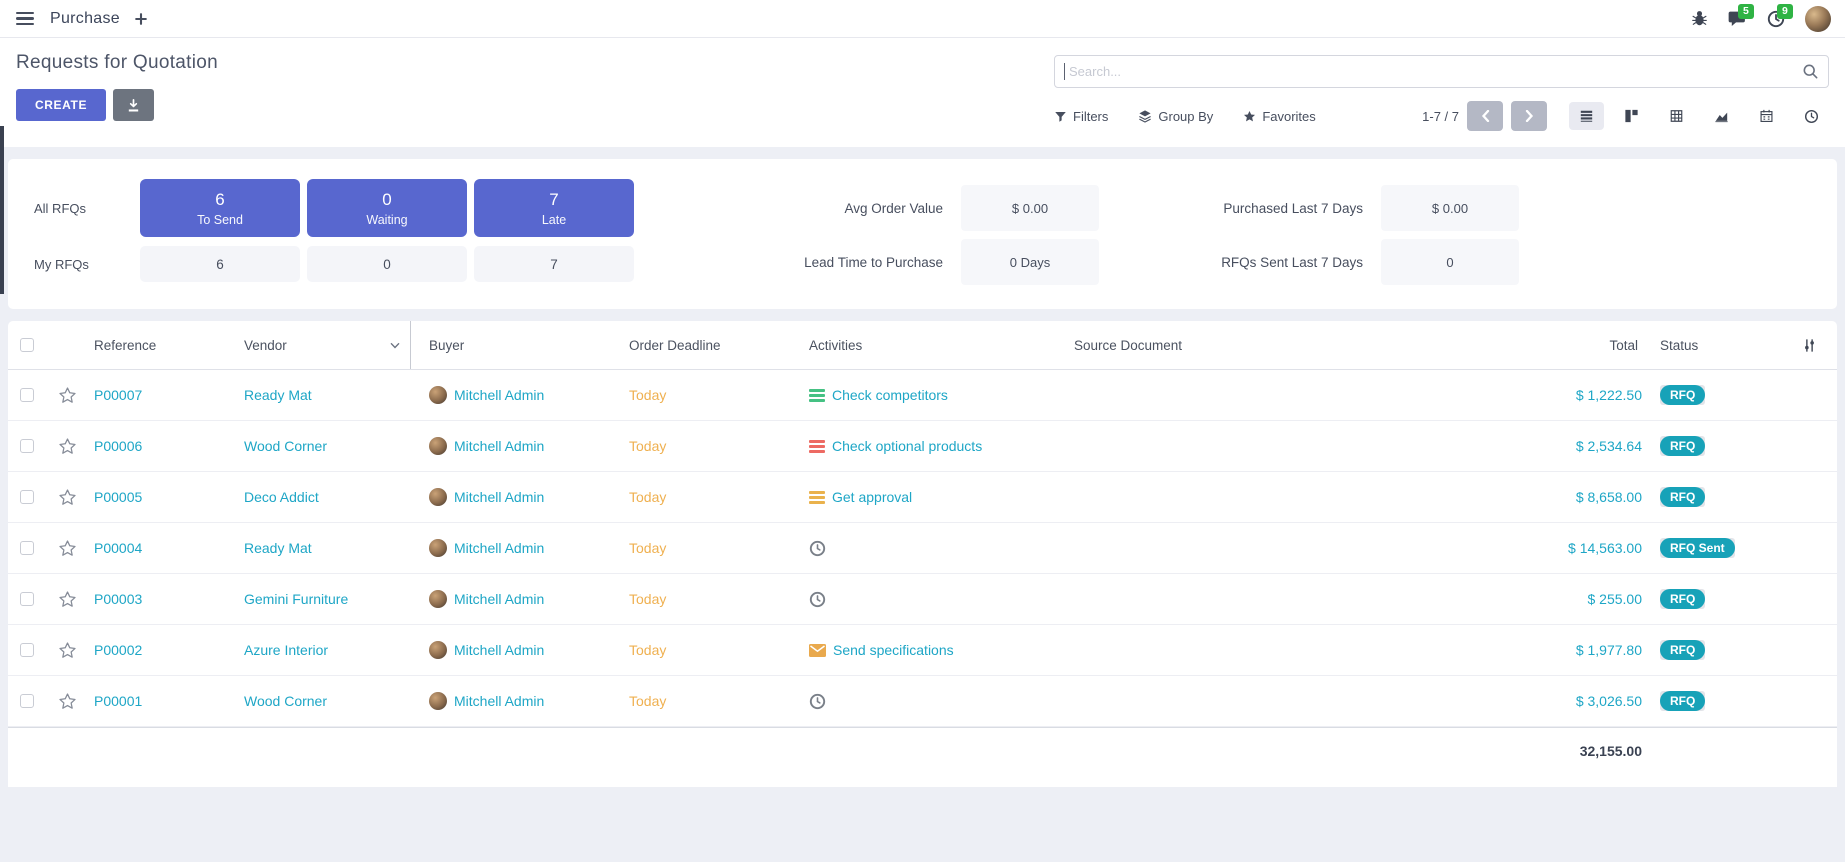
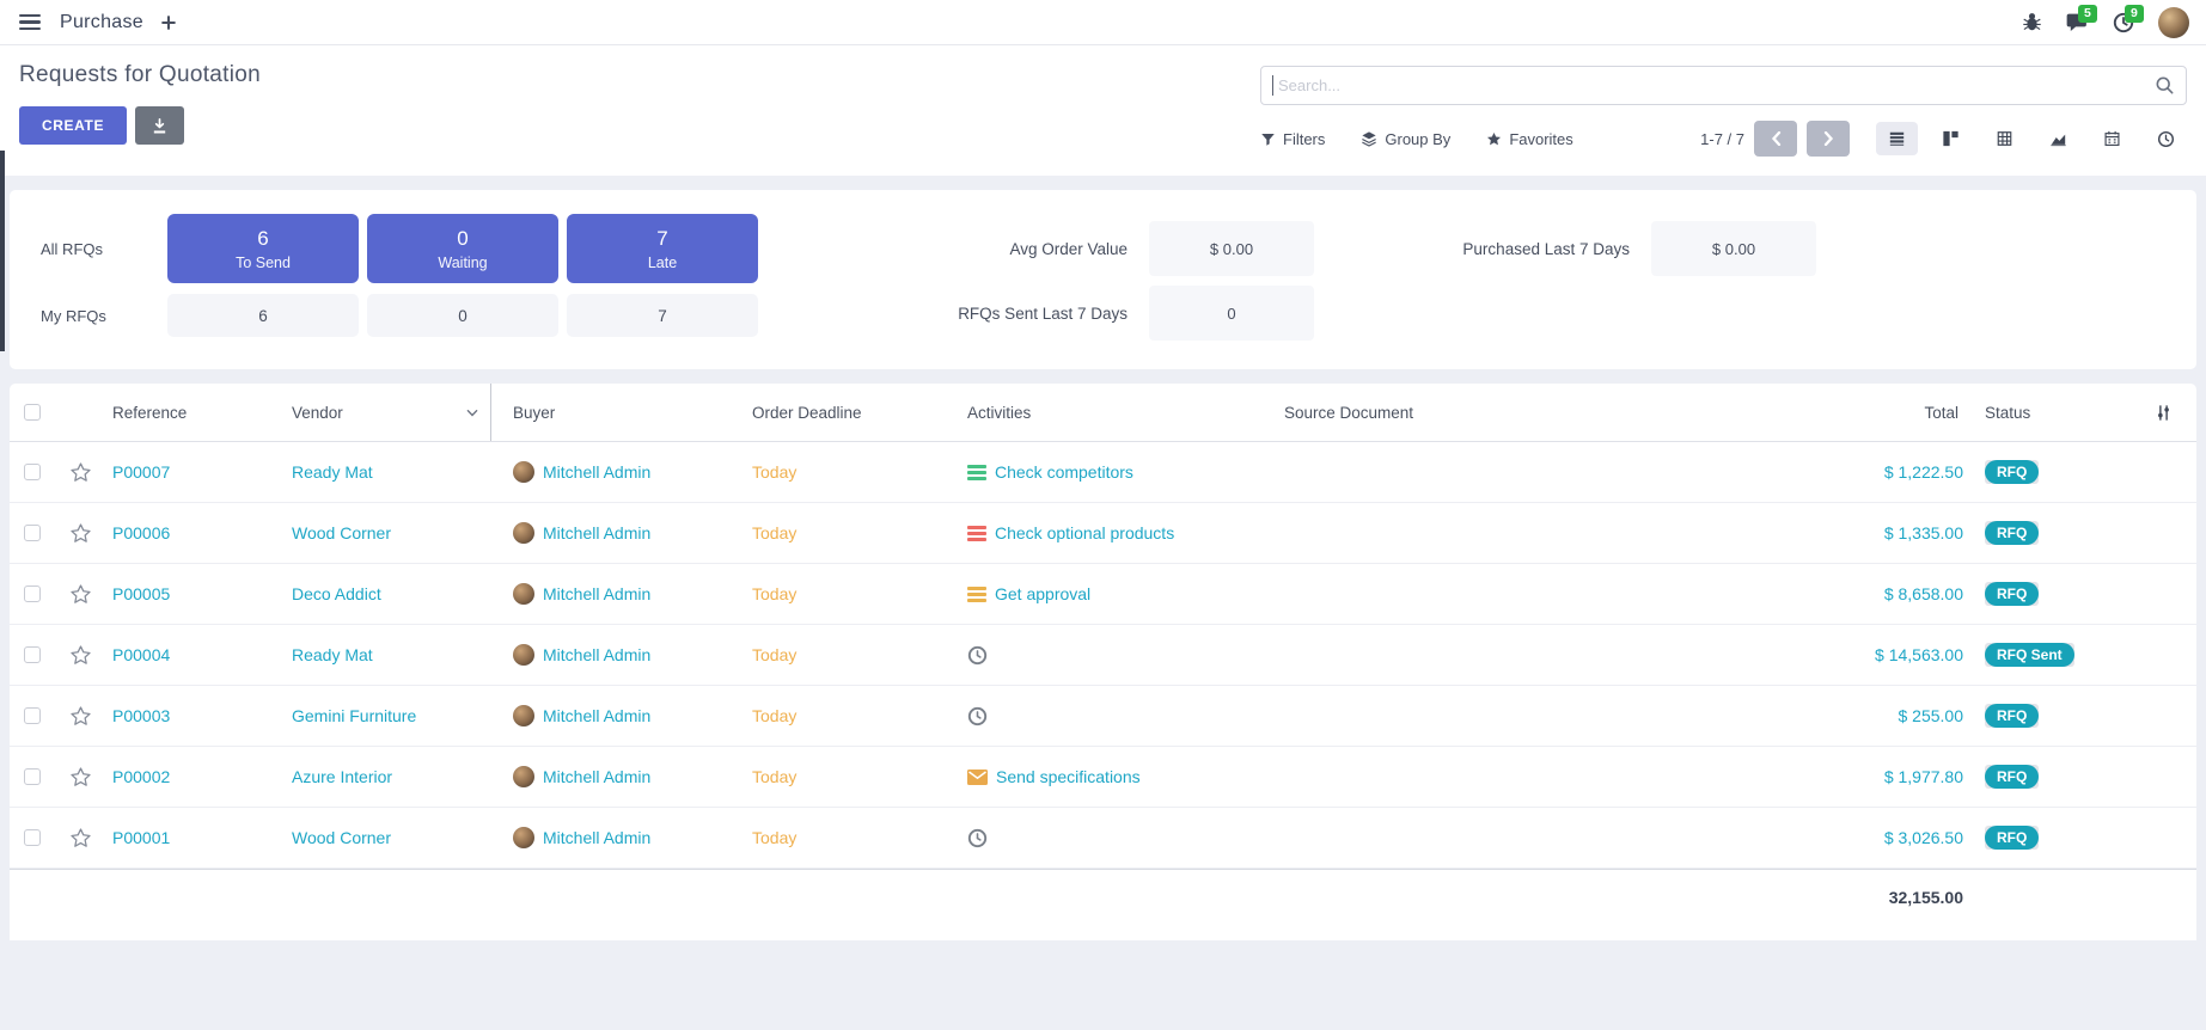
  Purchase
  5
  9
  Requests for Quotation
  CREATE
  Search...
  Filters
  Group By
  Favorites
  1-7 / 7
  All RFQs
  6
  To Send
  0
  Waiting
  7
  Late
  My RFQs
  6
  0
  7
  Avg Order Value
  $ 0.00
  Purchased Last 7 Days
  $ 0.00
- Lead Time to Purchase
- 0 Days
  RFQs Sent Last 7 Days
  0
  Reference
  Vendor
  Buyer
  Order Deadline
  Activities
  Source Document
  Total
  Status
  P00007
  Ready Mat
  Mitchell Admin
  Today
  Check competitors
  $ 1,222.50
  RFQ
  P00006
  Wood Corner
  Mitchell Admin
  Today
  Check optional products
- $ 2,534.64
+ $ 1,335.00
  RFQ
  P00005
  Deco Addict
  Mitchell Admin
  Today
  Get approval
  $ 8,658.00
  RFQ
  P00004
  Ready Mat
  Mitchell Admin
  Today
  $ 14,563.00
  RFQ Sent
  P00003
  Gemini Furniture
  Mitchell Admin
  Today
  $ 255.00
  RFQ
  P00002
  Azure Interior
  Mitchell Admin
  Today
  Send specifications
  $ 1,977.80
  RFQ
  P00001
  Wood Corner
  Mitchell Admin
  Today
  $ 3,026.50
  RFQ
  32,155.00
